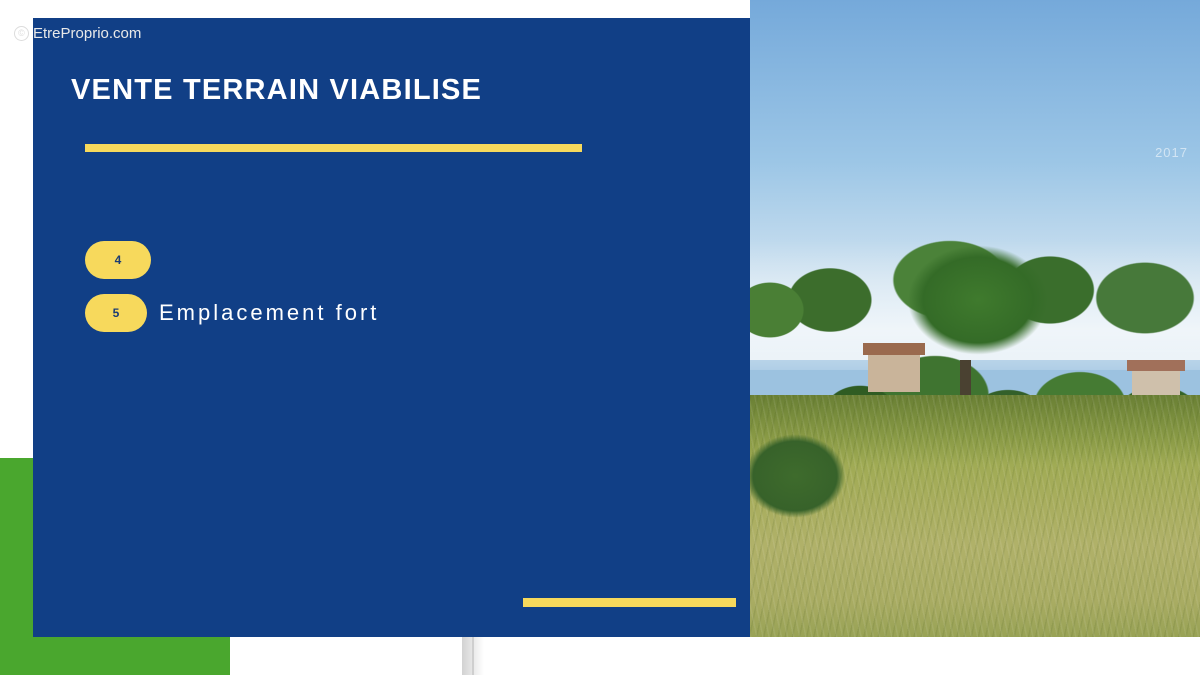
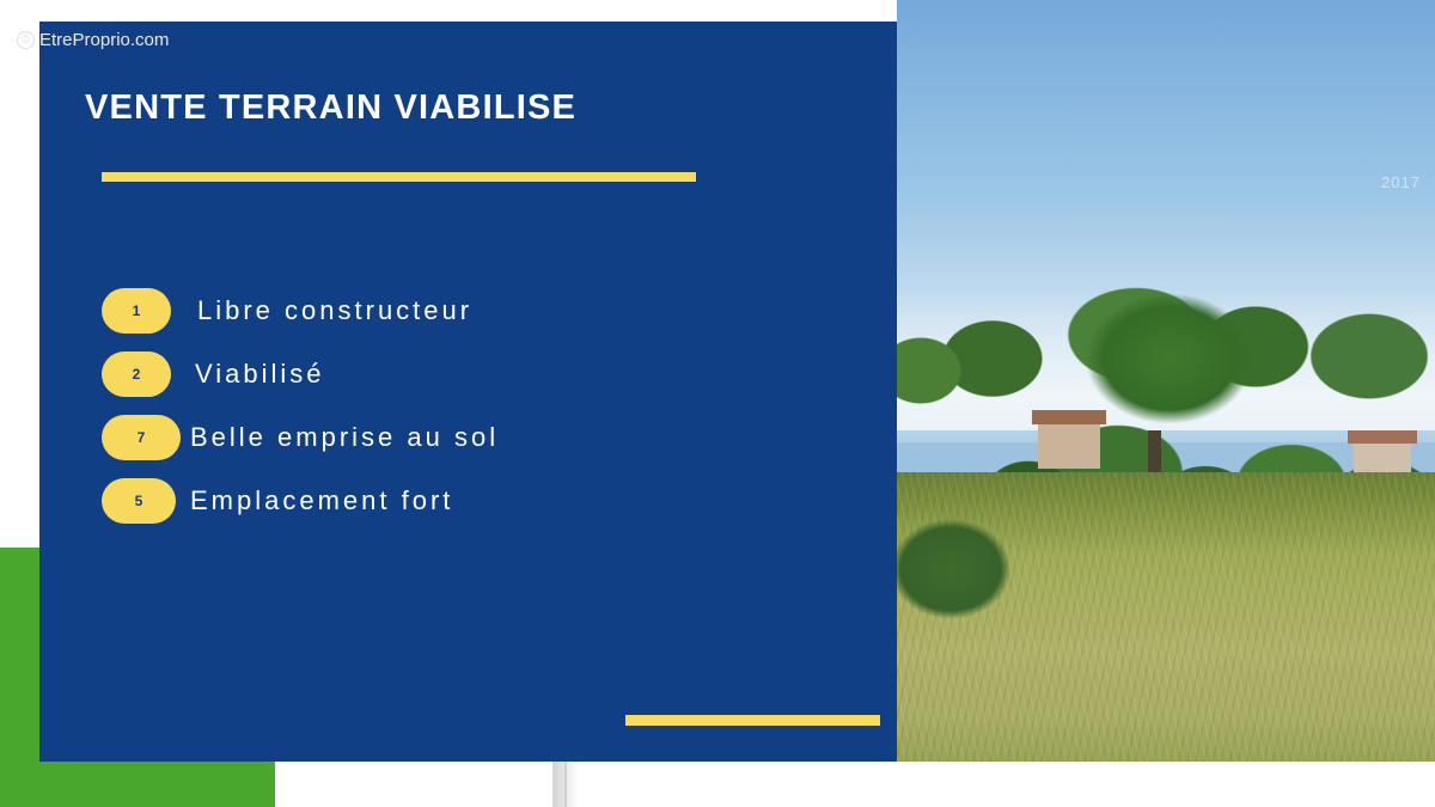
  2017
  VENTE TERRAIN VIABILISE
+ 1
+ Libre constructeur
+ 2
+ Viabilisé
- 4
+ 7
+ Belle emprise au sol
  5
  Emplacement fort
  EtreProprio.com
